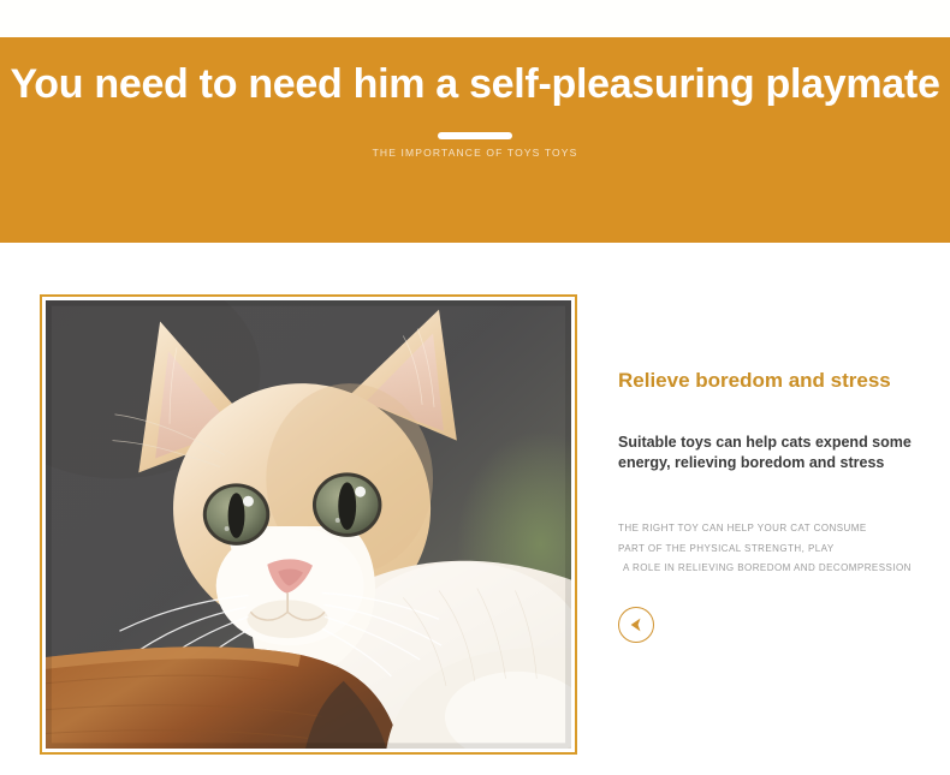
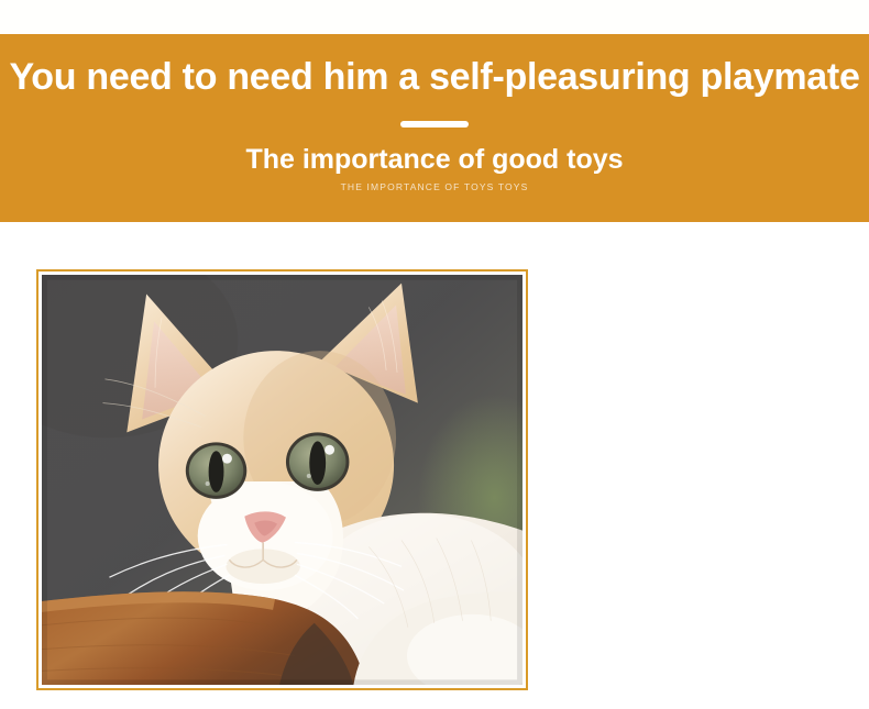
  You need to need him a self-pleasuring playmate
+ The importance of good toys
  THE IMPORTANCE OF TOYS TOYS
- Relieve boredom and stress
- Suitable toys can help cats expend some energy, relieving boredom and stress
- THE RIGHT TOY CAN HELP YOUR CAT CONSUME
- PART OF THE PHYSICAL STRENGTH, PLAY
- A ROLE IN RELIEVING BOREDOM AND DECOMPRESSION
